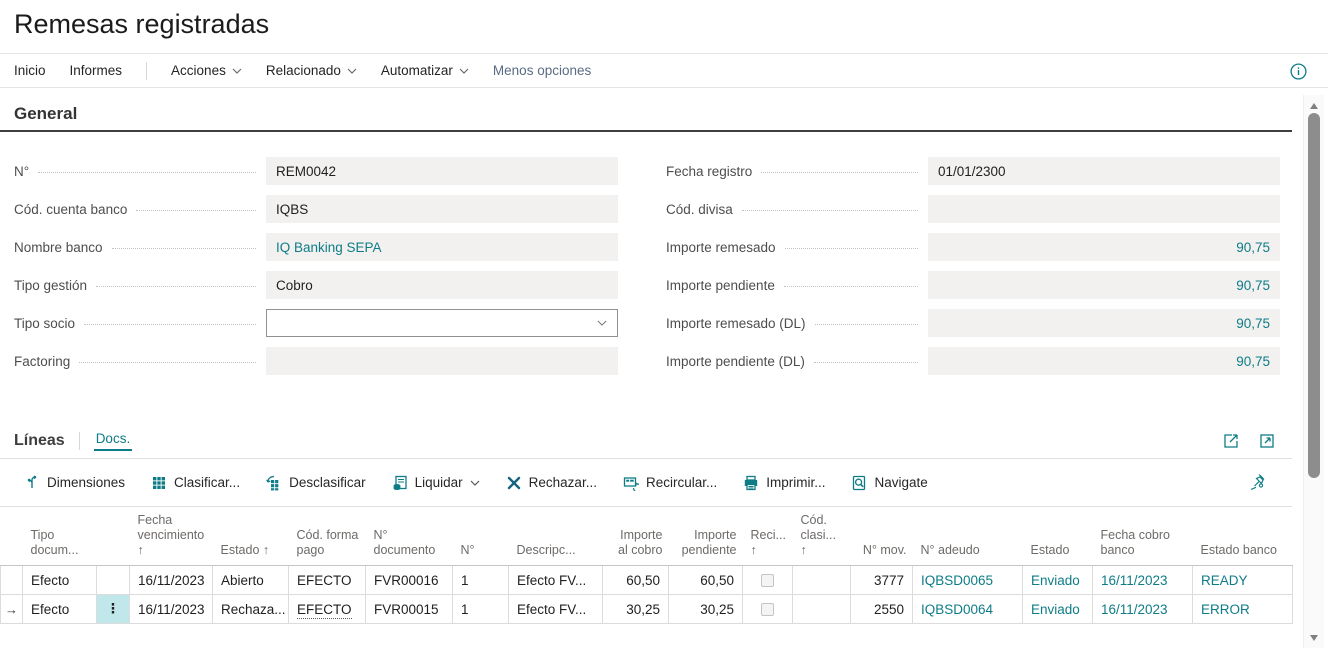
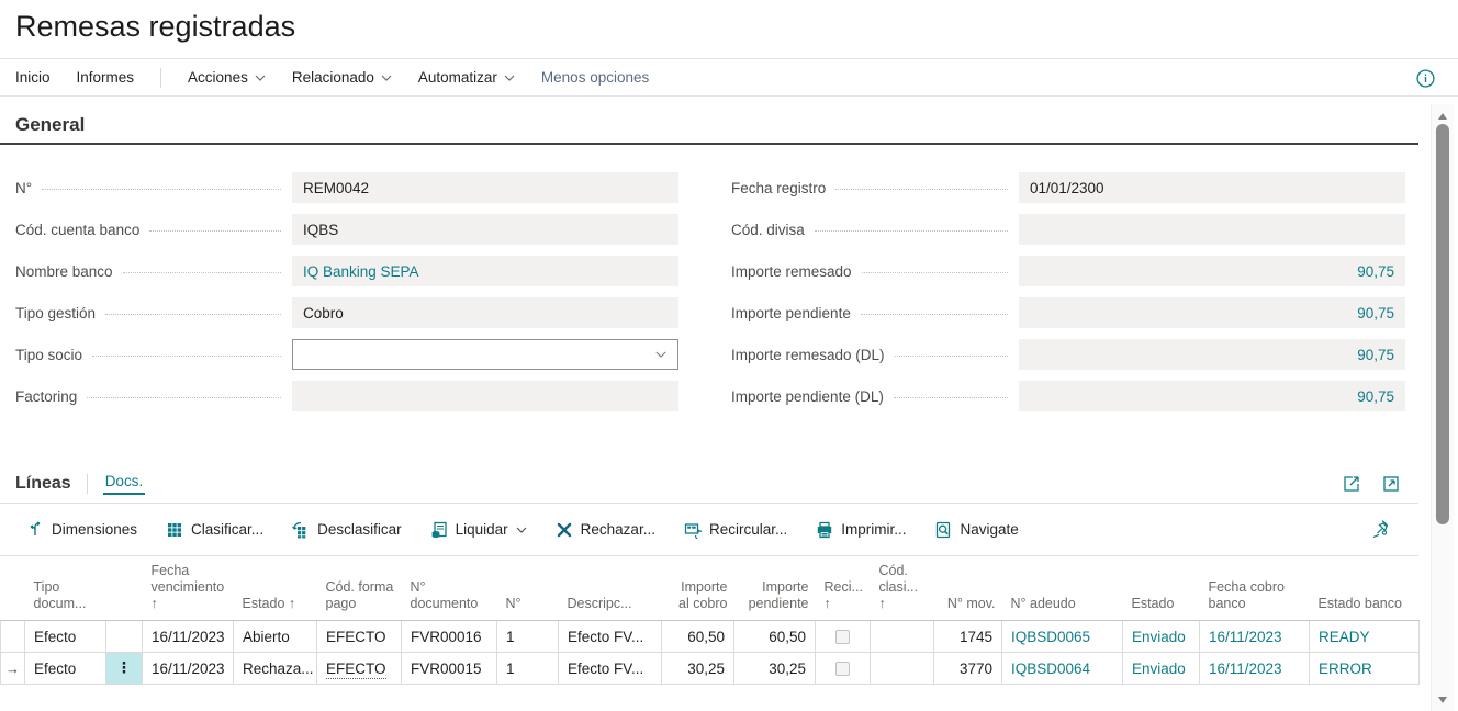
  Remesas registradas
  Inicio
  Informes
  Acciones
  Relacionado
  Automatizar
  Menos opciones
  General
  N°
  REM0042
  Cód. cuenta banco
  IQBS
  Nombre banco
  IQ Banking SEPA
  Tipo gestión
  Cobro
  Tipo socio
  Factoring
  Fecha registro
  01/01/2300
  Cód. divisa
  Importe remesado
  90,75
  Importe pendiente
  90,75
  Importe remesado (DL)
  90,75
  Importe pendiente (DL)
  90,75
  Líneas
  Docs.
  Dimensiones
  Clasificar...
  Desclasificar
  Liquidar
  Rechazar...
  Recircular...
  Imprimir...
  Navigate
  	Tipo docum...		Fecha vencimiento ↑	Estado ↑	Cód. forma pago	N° documento	N°	Descripc...	Importe al cobro	Importe pendiente	Reci... ↑	Cód. clasi... ↑	N° mov.	N° adeudo	Estado	Fecha cobro banco	Estado banco
- 	Efecto		16/11/2023	Abierto	EFECTO	FVR00016	1	Efecto FV...	60,50	60,50			3777	IQBSD0065	Enviado	16/11/2023	READY
+ 	Efecto		16/11/2023	Abierto	EFECTO	FVR00016	1	Efecto FV...	60,50	60,50			1745	IQBSD0065	Enviado	16/11/2023	READY
- →	Efecto	⋮	16/11/2023	Rechaza...	EFECTO	FVR00015	1	Efecto FV...	30,25	30,25			2550	IQBSD0064	Enviado	16/11/2023	ERROR
+ →	Efecto	⋮	16/11/2023	Rechaza...	EFECTO	FVR00015	1	Efecto FV...	30,25	30,25			3770	IQBSD0064	Enviado	16/11/2023	ERROR
